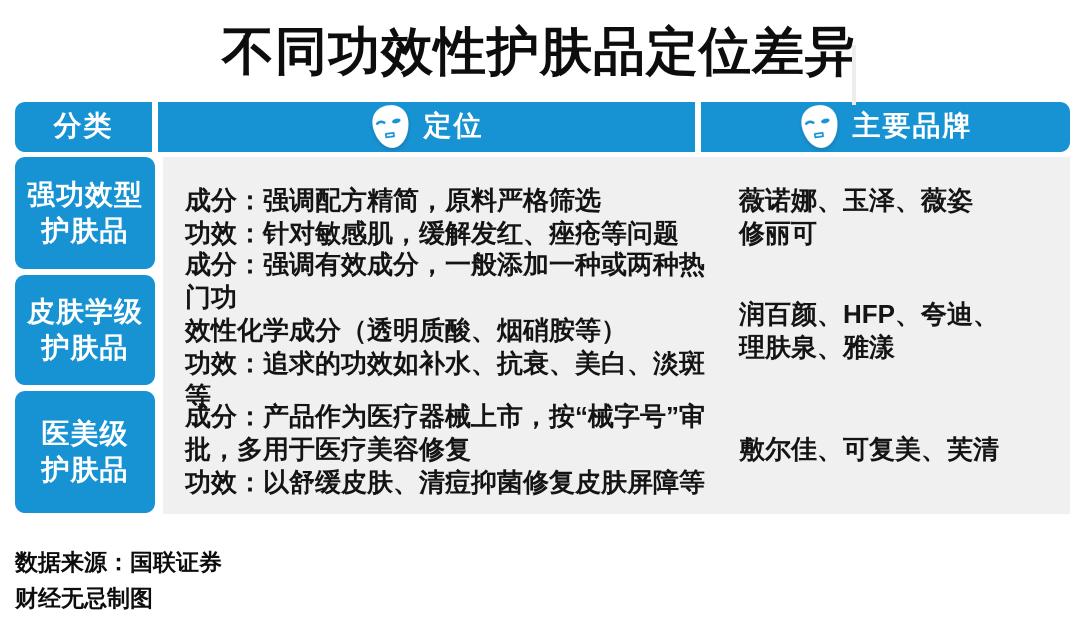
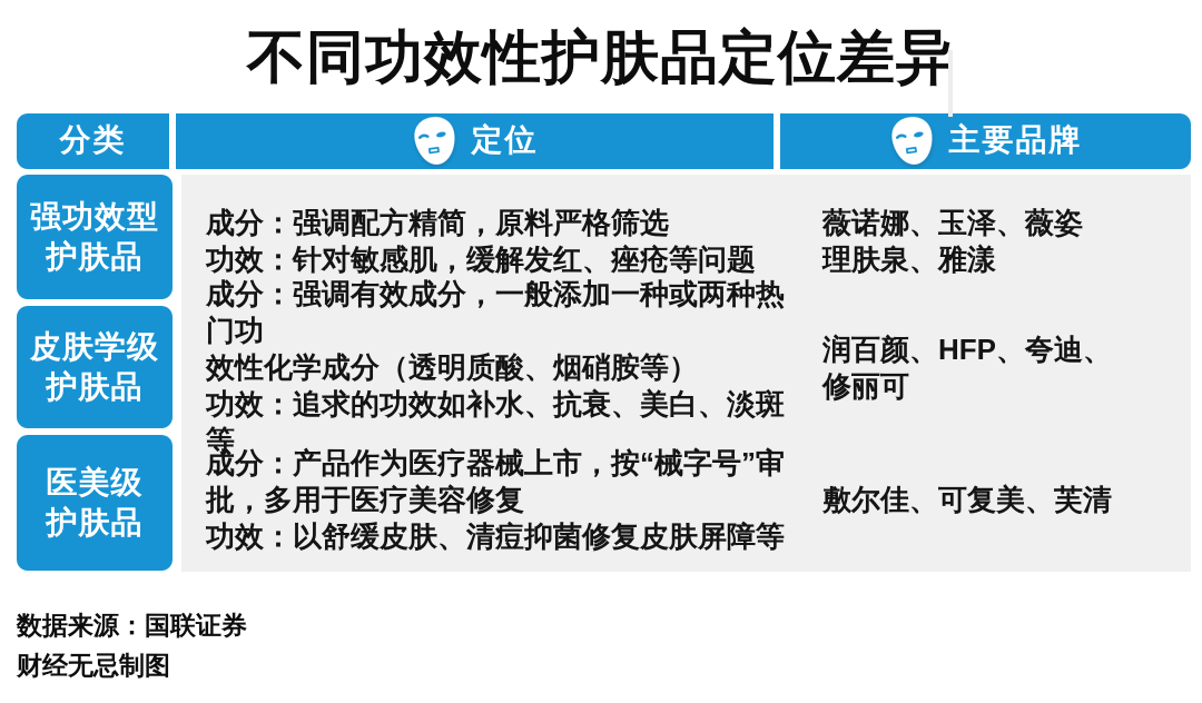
  不同功效性护肤品定位差异
  分类
  定位
  主要品牌
  强功效型
  护肤品
  皮肤学级
  护肤品
  医美级
  护肤品
  成分：强调配方精简，原料严格筛选
  功效：针对敏感肌，缓解发红、痤疮等问题
  薇诺娜、玉泽、薇姿
- 修丽可
+ 理肤泉、雅漾
  成分：强调有效成分，一般添加一种或两种热门功
  效性化学成分（透明质酸、烟硝胺等）
  功效：追求的功效如补水、抗衰、美白、淡斑等
  润百颜、HFP、夸迪、
- 理肤泉、雅漾
+ 修丽可
  成分：产品作为医疗器械上市，按“械字号”审
  批，多用于医疗美容修复
  功效：以舒缓皮肤、清痘抑菌修复皮肤屏障等
  敷尔佳、可复美、芙清
  数据来源：国联证券
  财经无忌制图
